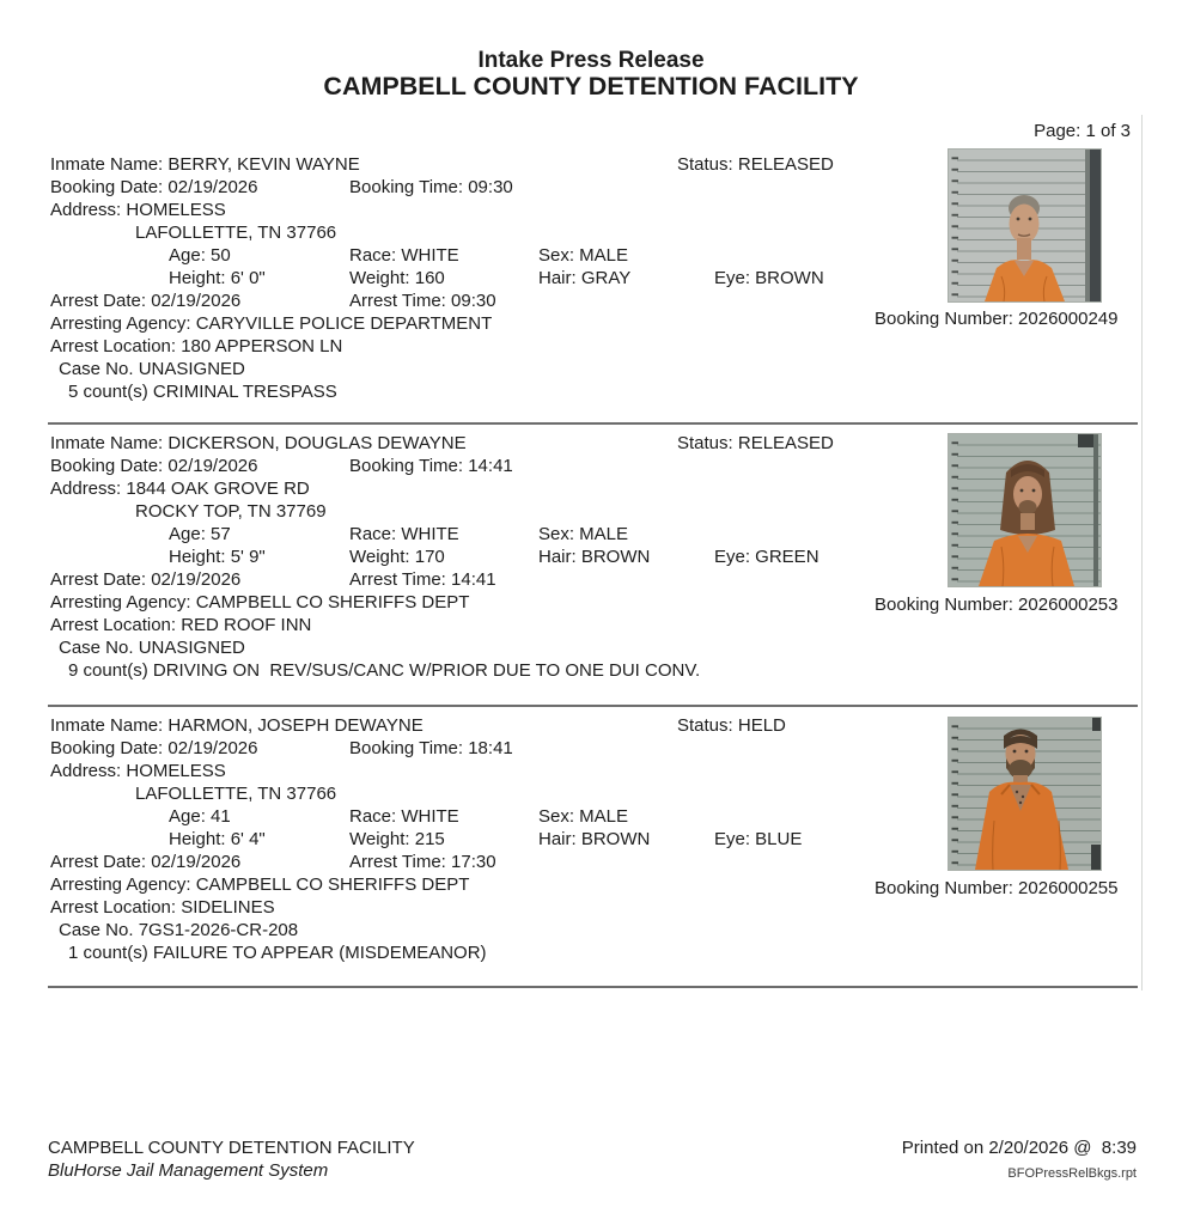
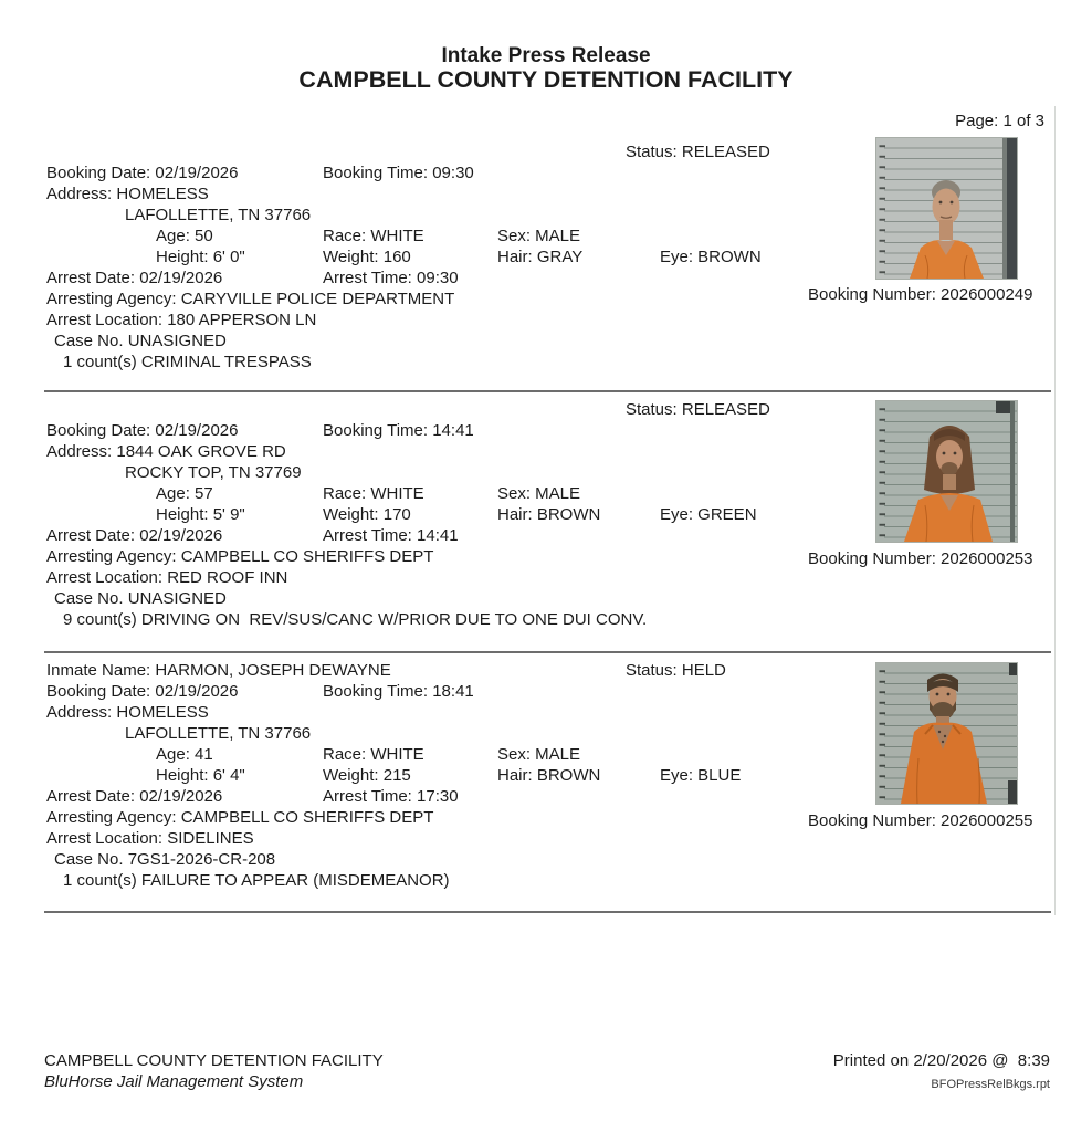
  Intake Press Release
  CAMPBELL COUNTY DETENTION FACILITY
  Page: 1 of 3
- Inmate Name: BERRY, KEVIN WAYNE
  Status: RELEASED
  Booking Date: 02/19/2026
  Booking Time: 09:30
  Address: HOMELESS
  LAFOLLETTE, TN 37766
  Age: 50
  Race: WHITE
  Sex: MALE
  Height: 6' 0"
  Weight: 160
  Hair: GRAY
  Eye: BROWN
  Arrest Date: 02/19/2026
  Arrest Time: 09:30
  Arresting Agency: CARYVILLE POLICE DEPARTMENT
  Arrest Location: 180 APPERSON LN
  Case No. UNASIGNED
- 5 count(s) CRIMINAL TRESPASS
+ 1 count(s) CRIMINAL TRESPASS
  Booking Number: 2026000249
- Inmate Name: DICKERSON, DOUGLAS DEWAYNE
  Status: RELEASED
  Booking Date: 02/19/2026
  Booking Time: 14:41
  Address: 1844 OAK GROVE RD
  ROCKY TOP, TN 37769
  Age: 57
  Race: WHITE
  Sex: MALE
  Height: 5' 9"
  Weight: 170
  Hair: BROWN
  Eye: GREEN
  Arrest Date: 02/19/2026
  Arrest Time: 14:41
  Arresting Agency: CAMPBELL CO SHERIFFS DEPT
  Arrest Location: RED ROOF INN
  Case No. UNASIGNED
  9 count(s) DRIVING ON REV/SUS/CANC W/PRIOR DUE TO ONE DUI CONV.
  Booking Number: 2026000253
  Inmate Name: HARMON, JOSEPH DEWAYNE
  Status: HELD
  Booking Date: 02/19/2026
  Booking Time: 18:41
  Address: HOMELESS
  LAFOLLETTE, TN 37766
  Age: 41
  Race: WHITE
  Sex: MALE
  Height: 6' 4"
  Weight: 215
  Hair: BROWN
  Eye: BLUE
  Arrest Date: 02/19/2026
  Arrest Time: 17:30
  Arresting Agency: CAMPBELL CO SHERIFFS DEPT
  Arrest Location: SIDELINES
  Case No. 7GS1-2026-CR-208
  1 count(s) FAILURE TO APPEAR (MISDEMEANOR)
  Booking Number: 2026000255
  CAMPBELL COUNTY DETENTION FACILITY
  BluHorse Jail Management System
  Printed on 2/20/2026 @ 8:39
  BFOPressRelBkgs.rpt
